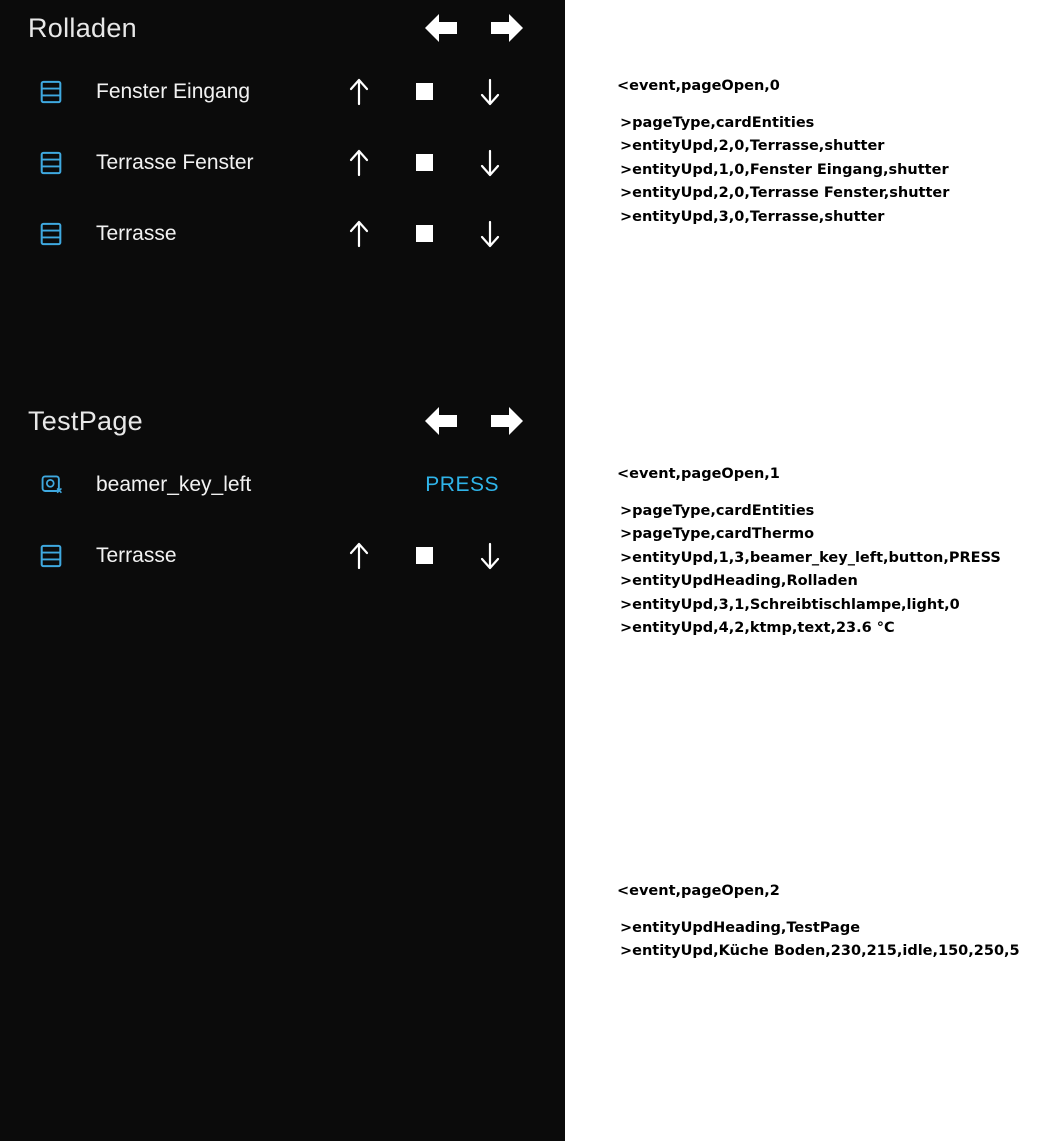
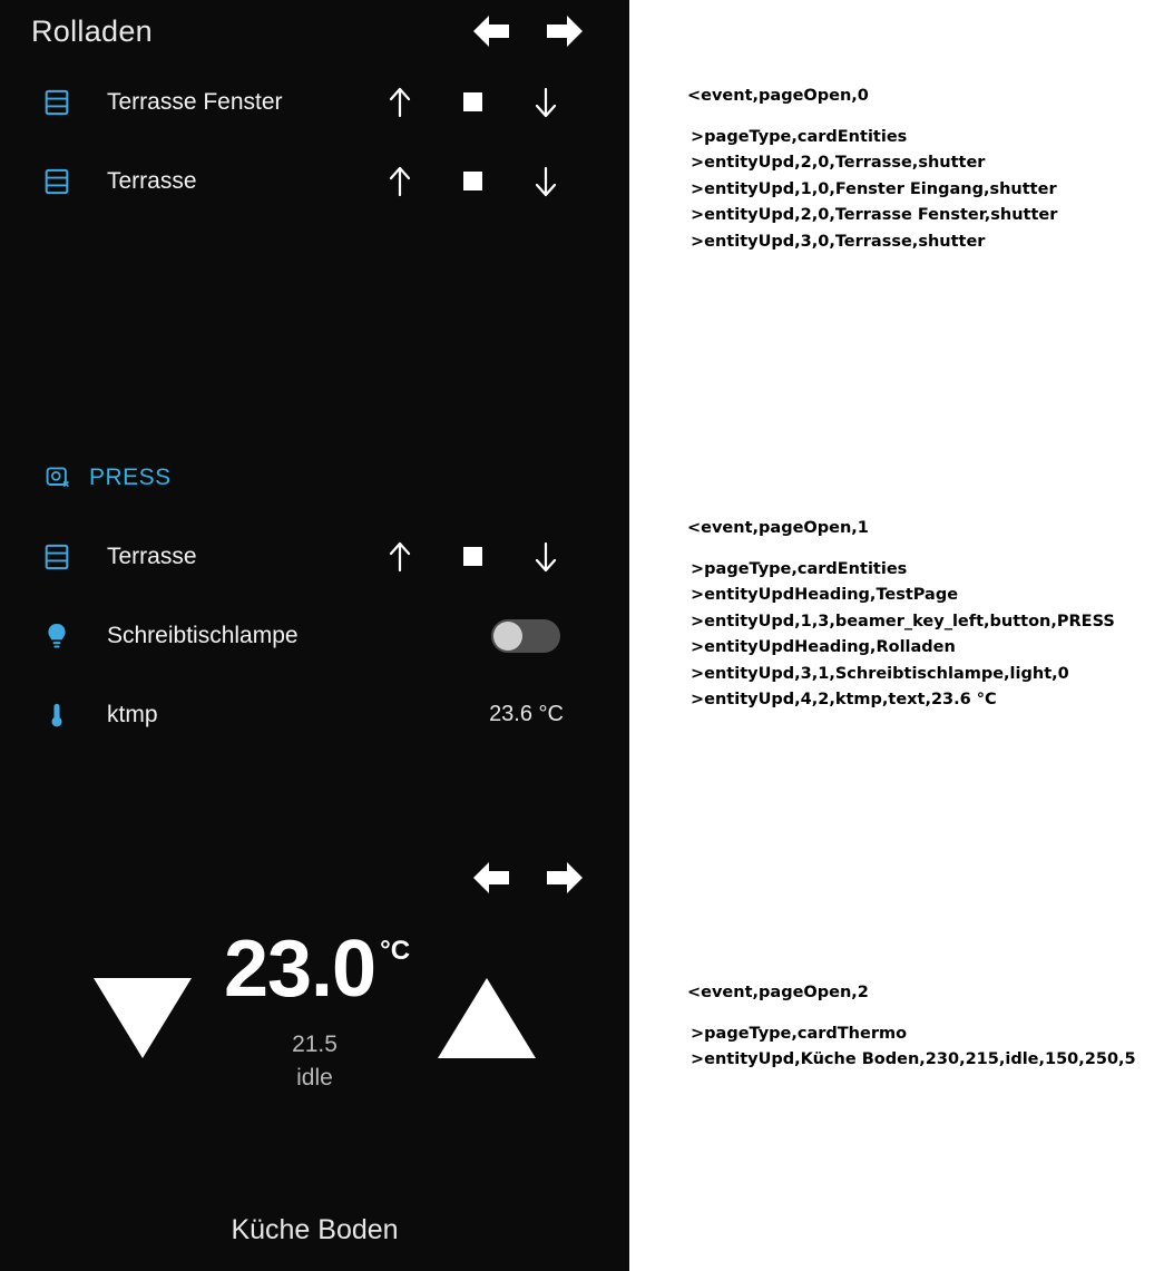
  Rolladen
- Fenster Eingang
  Terrasse Fenster
  Terrasse
- TestPage
- beamer_key_left
  PRESS
  Terrasse
+ Schreibtischlampe
+ ktmp
+ 23.6 °C
+ 23.0 °C
+ 21.5
+ idle
+ Küche Boden
  <event,pageOpen,0
  >pageType,cardEntities
  >entityUpd,2,0,Terrasse,shutter
  >entityUpd,1,0,Fenster Eingang,shutter
  >entityUpd,2,0,Terrasse Fenster,shutter
  >entityUpd,3,0,Terrasse,shutter
  <event,pageOpen,1
  >pageType,cardEntities
- >pageType,cardThermo
+ >entityUpdHeading,TestPage
  >entityUpd,1,3,beamer_key_left,button,PRESS
  >entityUpdHeading,Rolladen
  >entityUpd,3,1,Schreibtischlampe,light,0
  >entityUpd,4,2,ktmp,text,23.6 °C
  <event,pageOpen,2
- >entityUpdHeading,TestPage
+ >pageType,cardThermo
  >entityUpd,Küche Boden,230,215,idle,150,250,5
